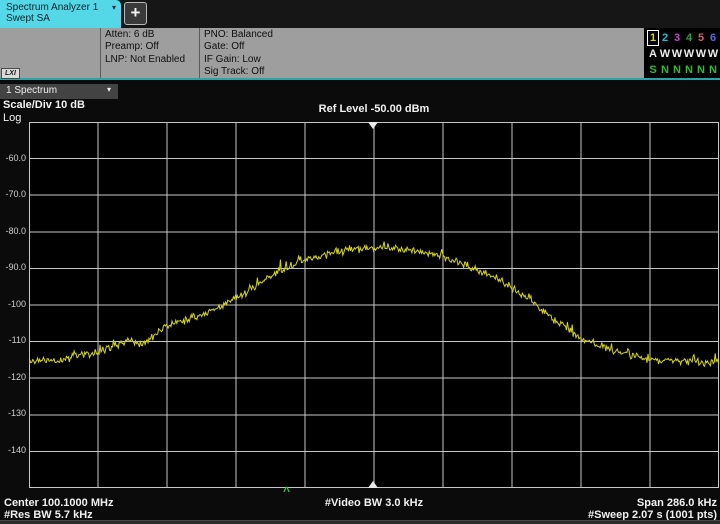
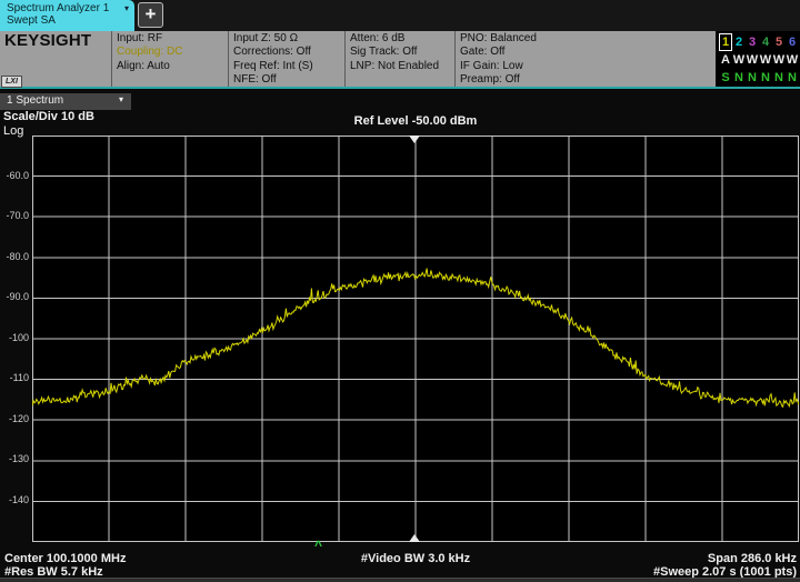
  Spectrum Analyzer 1
  ▾
  Swept SA
  +
+ KEYSIGHT
+ Input: RF
+ Coupling: DC
+ Align: Auto
+ Input Z: 50 Ω
+ Corrections: Off
+ Freq Ref: Int (S)
+ NFE: Off
  Atten: 6 dB
- Preamp: Off
+ Sig Track: Off
  LNP: Not Enabled
  PNO: Balanced
  Gate: Off
  IF Gain: Low
- Sig Track: Off
+ Preamp: Off
  1
  2
  3
  4
  5
  6
  A
  W
  W
  W
  W
  W
  S
  N
  N
  N
  N
  N
  1 Spectrum
  ▾
  Scale/Div 10 dB
  Log
  Ref Level -50.00 dBm
  -60.0
  -70.0
  -80.0
  -90.0
  -100
  -110
  -120
  -130
  -140
  ^
  Center 100.1000 MHz
  #Video BW 3.0 kHz
  Span 286.0 kHz
  #Res BW 5.7 kHz
  #Sweep 2.07 s (1001 pts)
